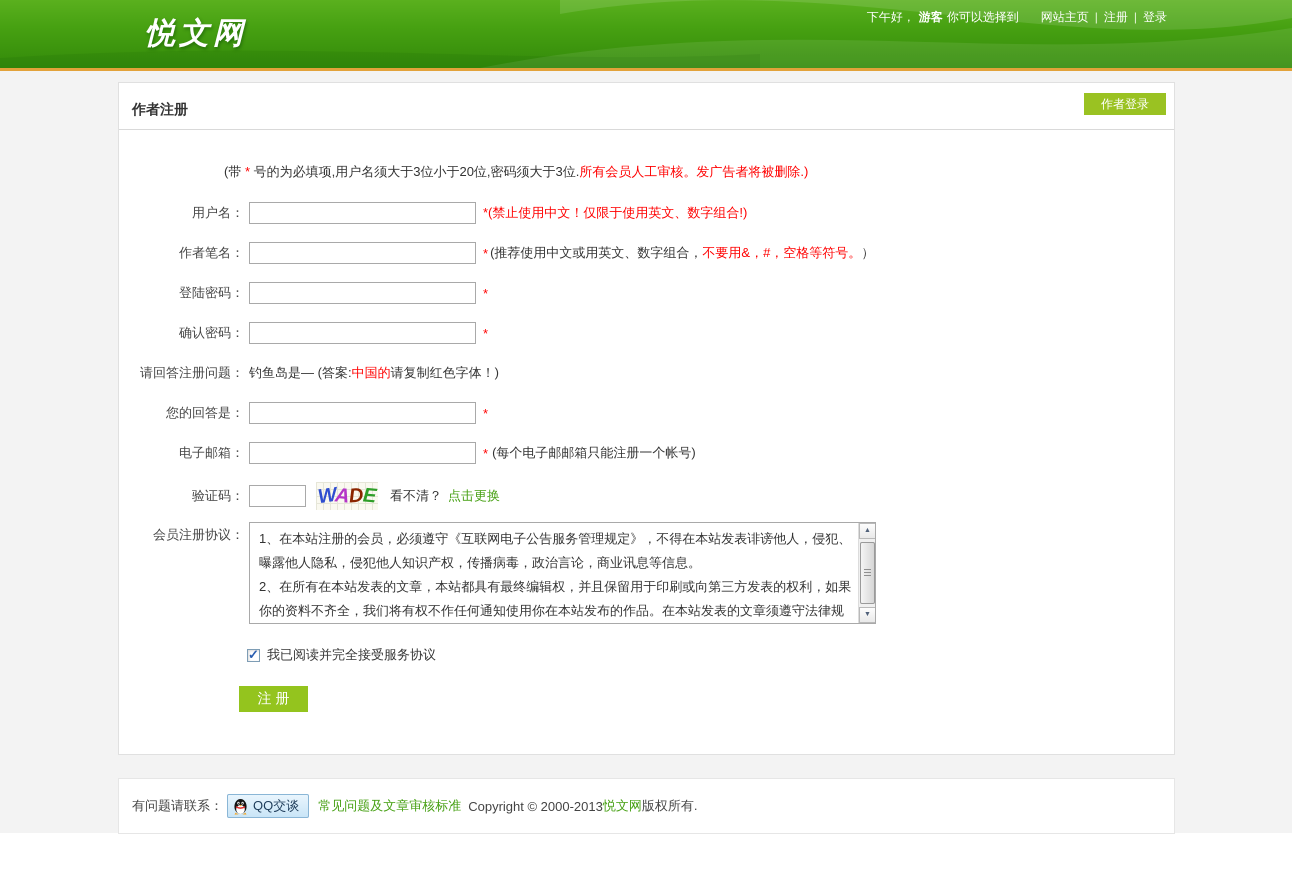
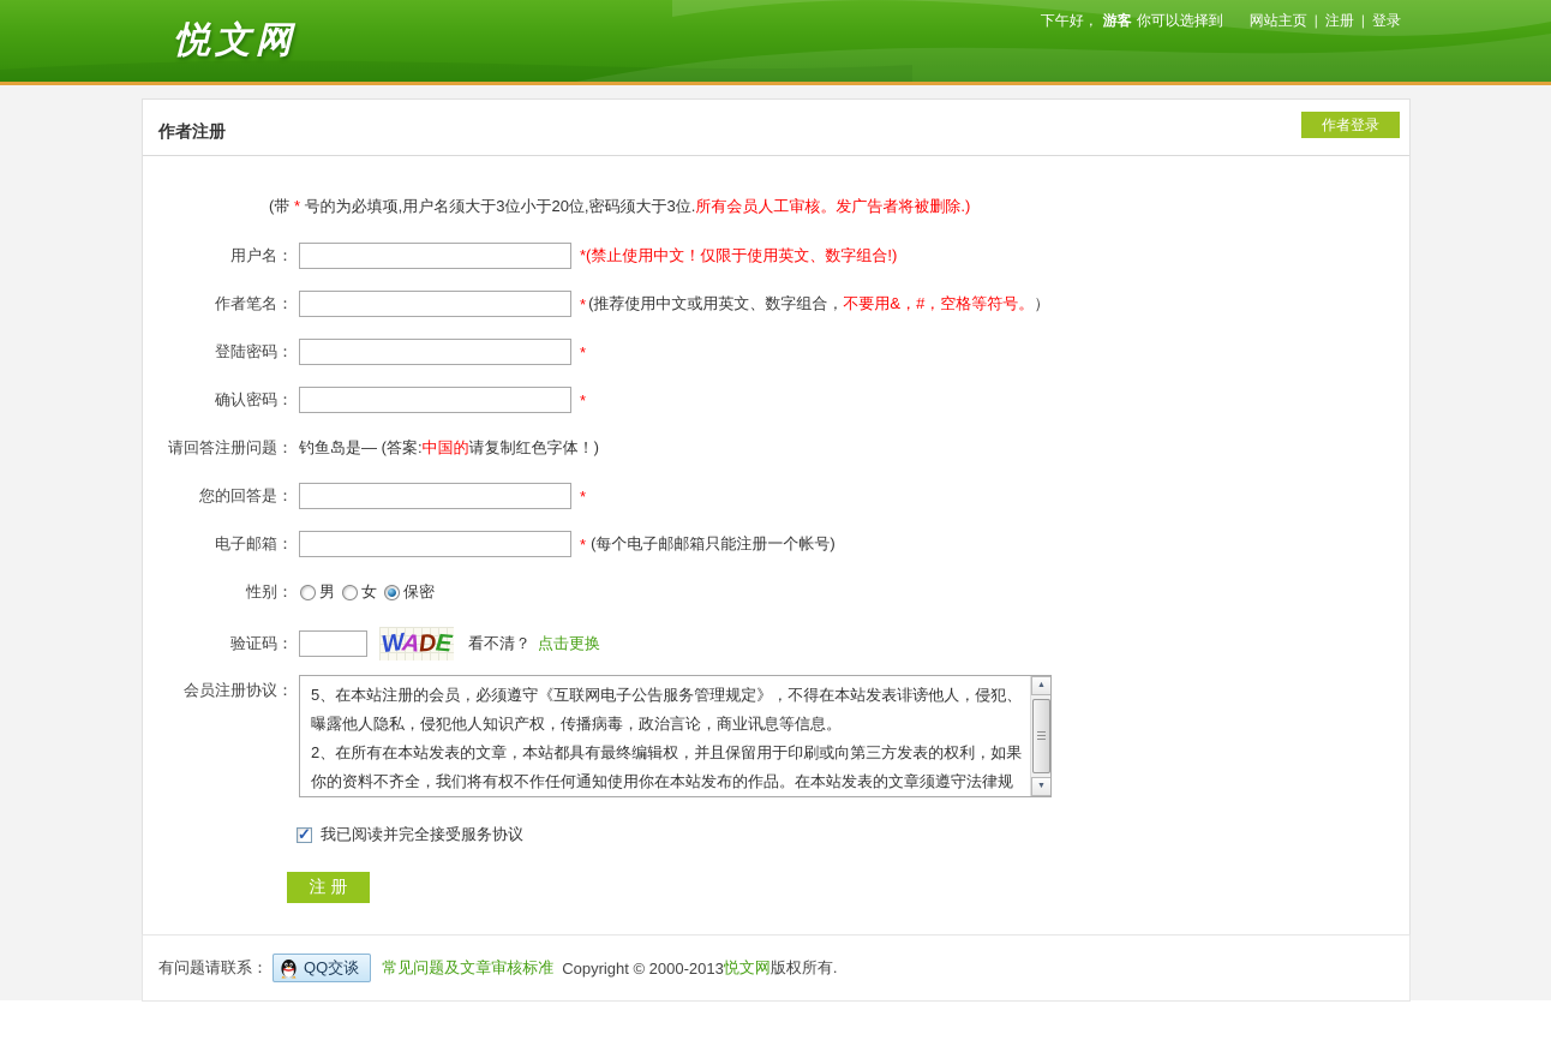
  悦文网
  下午好， 游客 你可以选择到 网站主页 | 注册 | 登录
  作者注册
  作者登录
  (带 * 号的为必填项,用户名须大于3位小于20位,密码须大于3位.所有会员人工审核。发广告者将被删除.)
  用户名：
  *(禁止使用中文！仅限于使用英文、数字组合!)
  作者笔名：
  *
  (推荐使用中文或用英文、数字组合，
  不要用&，#，空格等符号。
  ）
  登陆密码：
  *
  确认密码：
  *
  请回答注册问题：
  钓鱼岛是— (答案:
  中国的
  请复制红色字体！)
  您的回答是：
  *
  电子邮箱：
  *
  (每个电子邮邮箱只能注册一个帐号)
+ 性别：
+ 男
+ 女
+ 保密
  验证码：
  看不清？
  点击更换
  会员注册协议：
- 1、在本站注册的会员，必须遵守《互联网电子公告服务管理规定》，不得在本站发表诽谤他人，侵犯、曝露他人隐私，侵犯他人知识产权，传播病毒，政治言论，商业讯息等信息。
+ 5、在本站注册的会员，必须遵守《互联网电子公告服务管理规定》，不得在本站发表诽谤他人，侵犯、曝露他人隐私，侵犯他人知识产权，传播病毒，政治言论，商业讯息等信息。
  2、在所有在本站发表的文章，本站都具有最终编辑权，并且保留用于印刷或向第三方发表的权利，如果你的资料不齐全，我们将有权不作任何通知使用你在本站发布的作品。在本站发表的文章须遵守法律规
  我已阅读并完全接受服务协议
  注 册
  有问题请联系：
  QQ交谈
  常见问题及文章审核标准
  Copyright © 2000-2013
  悦文网
  版权所有.
